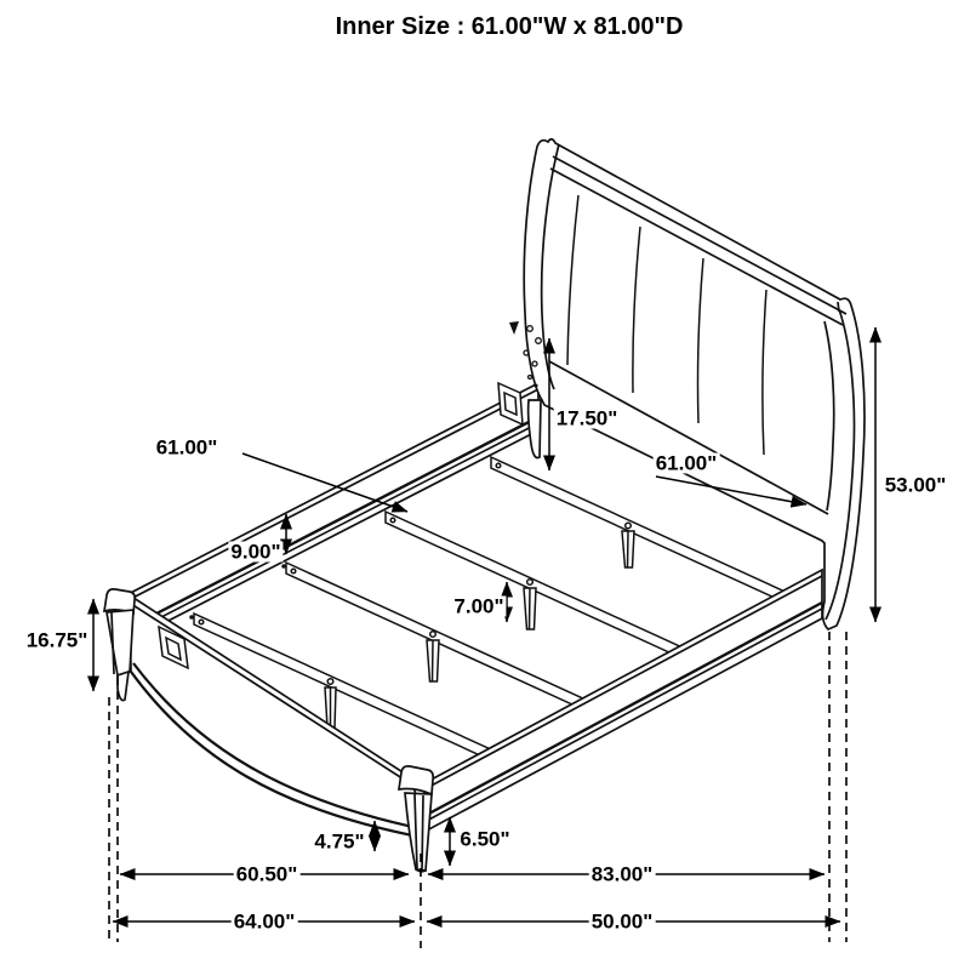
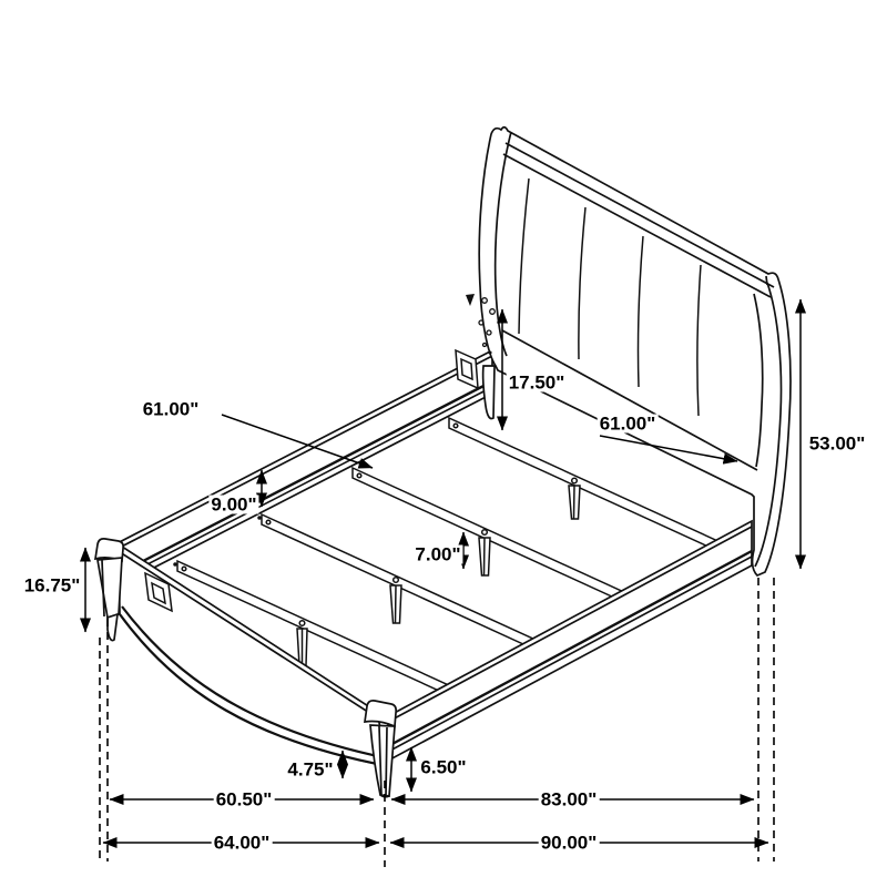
- Inner Size : 61.00"W x 81.00"D
  17.50"
  61.00"
  61.00"
  53.00"
  9.00"
  7.00"
  16.75"
  4.75"
  6.50"
  60.50"
  83.00"
  64.00"
- 50.00"
+ 90.00"
